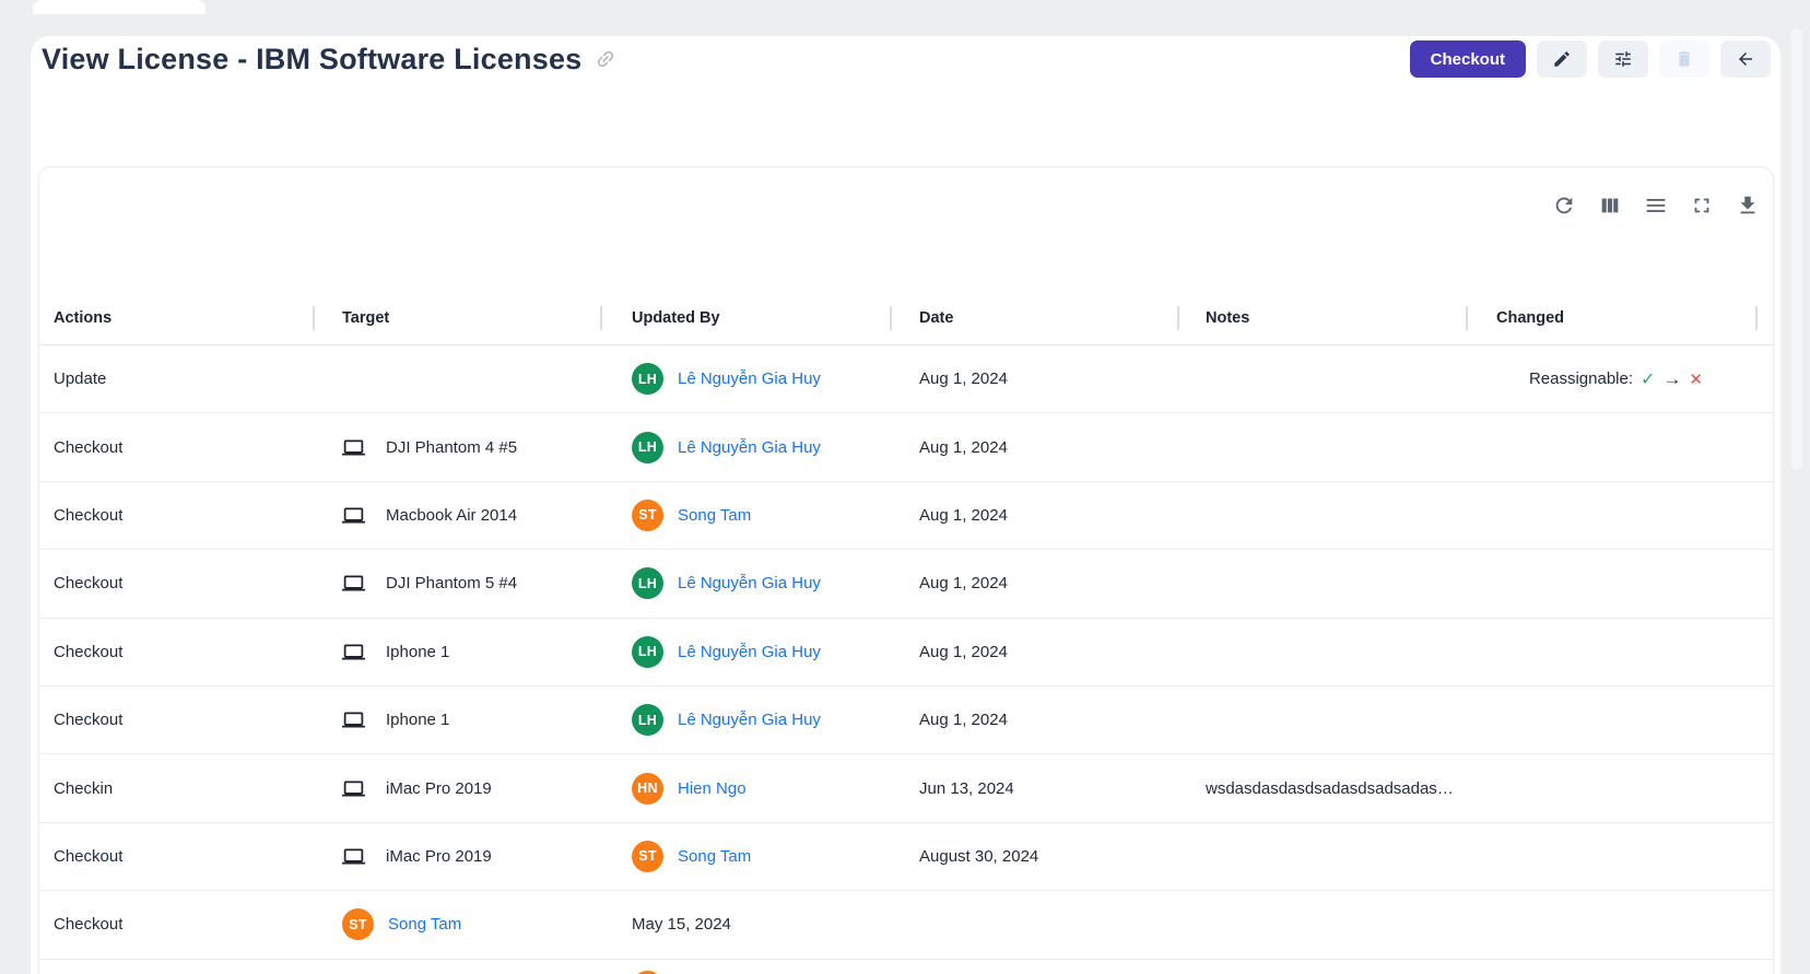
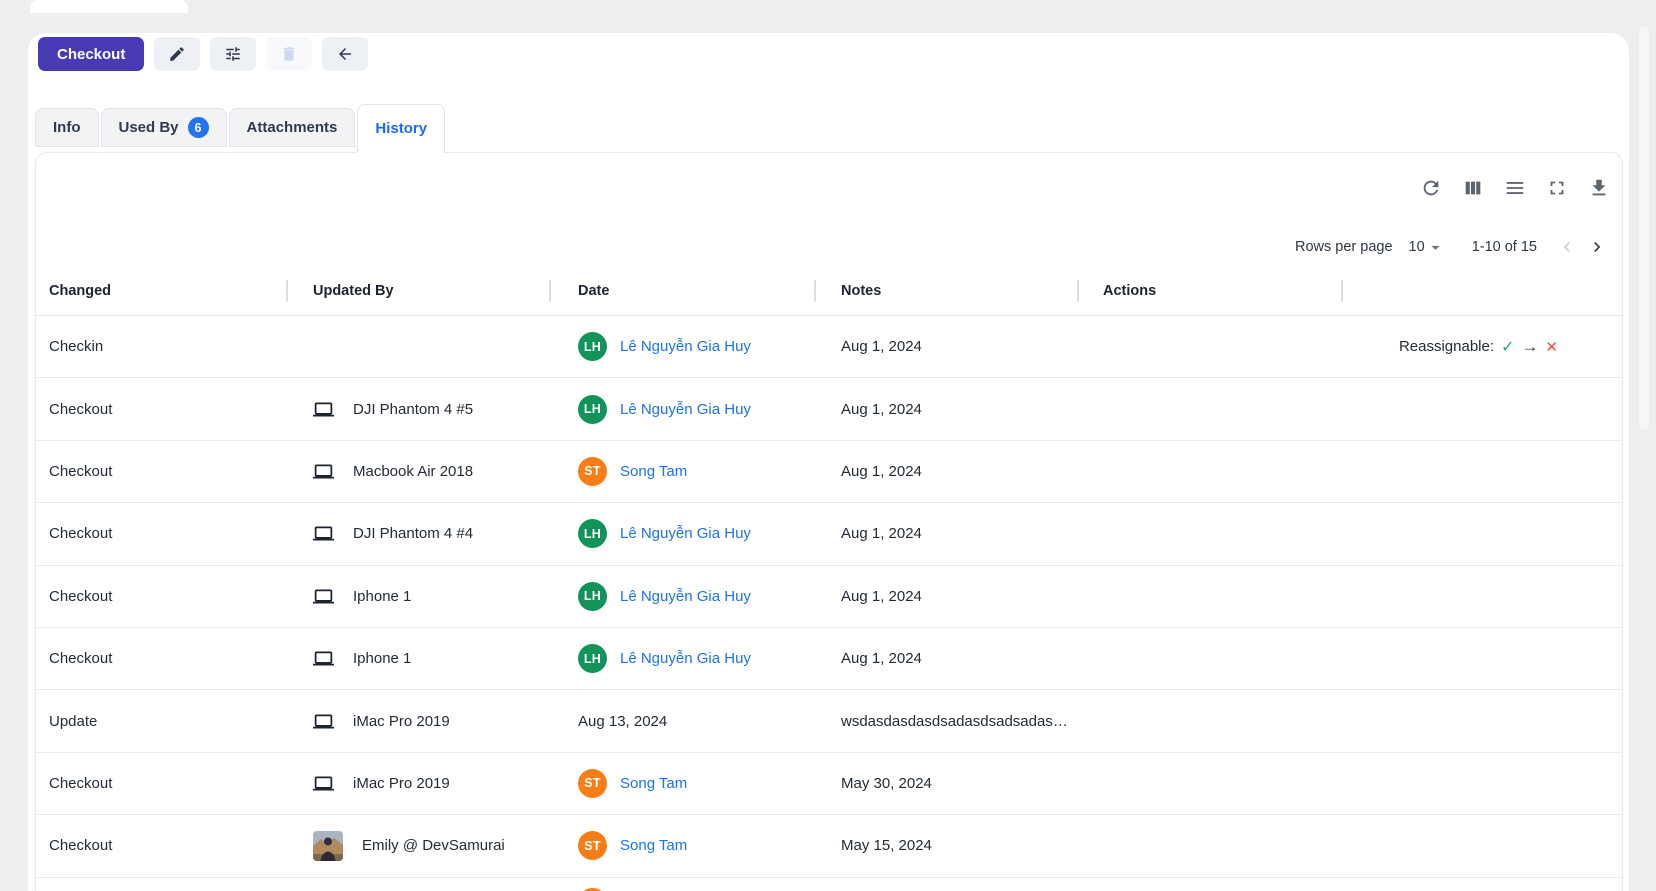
- View License - IBM Software Licenses
  Checkout
+ Info
+ Used By
+ 6
+ Attachments
+ History
+ Rows per page
+ 10
+ 1-10 of 15
- Actions
+ Changed
- Target
  Updated By
  Date
  Notes
- Changed
+ Actions
- Update
+ Checkin
  LH
  Lê Nguyễn Gia Huy
  Aug 1, 2024
  Reassignable:
  ✓
  →
  ✕
  Checkout
  DJI Phantom 4 #5
  LH
  Lê Nguyễn Gia Huy
  Aug 1, 2024
  Checkout
- Macbook Air 2014
+ Macbook Air 2018
  ST
  Song Tam
  Aug 1, 2024
  Checkout
- DJI Phantom 5 #4
+ DJI Phantom 4 #4
  LH
  Lê Nguyễn Gia Huy
  Aug 1, 2024
  Checkout
  Iphone 1
  LH
  Lê Nguyễn Gia Huy
  Aug 1, 2024
  Checkout
  Iphone 1
  LH
  Lê Nguyễn Gia Huy
  Aug 1, 2024
- Checkin
+ Update
  iMac Pro 2019
- HN
- Hien Ngo
- Jun 13, 2024
+ Aug 13, 2024
  wsdasdasdasdsadasdsadsadasd..
  Checkout
  iMac Pro 2019
  ST
  Song Tam
- August 30, 2024
+ May 30, 2024
  Checkout
+ Emily @ DevSamurai
  ST
  Song Tam
  May 15, 2024
